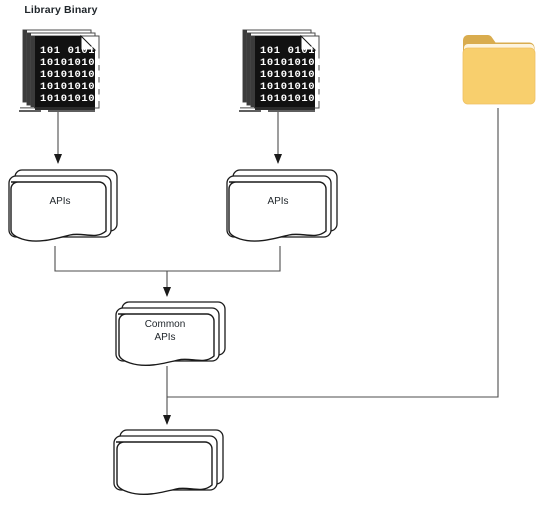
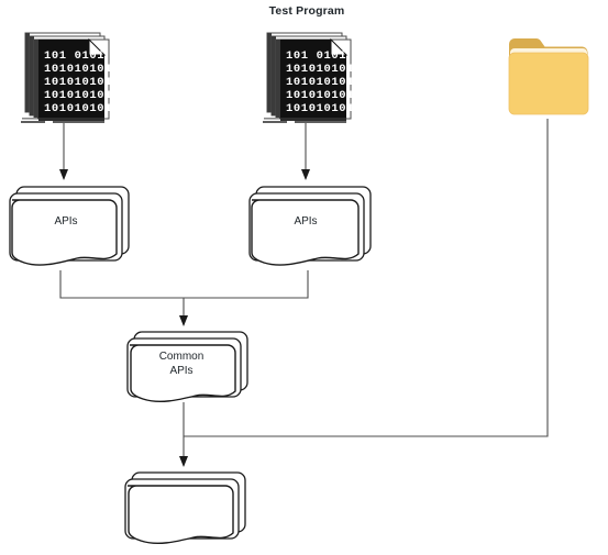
- Library Binary
  101 0101
  1010101010
  1010101010
  1010101010
  1010101010
+ Test Program
  101 0101
  1010101010
  1010101010
  1010101010
  1010101010
  APIs
  APIs
  Common
  APIs
